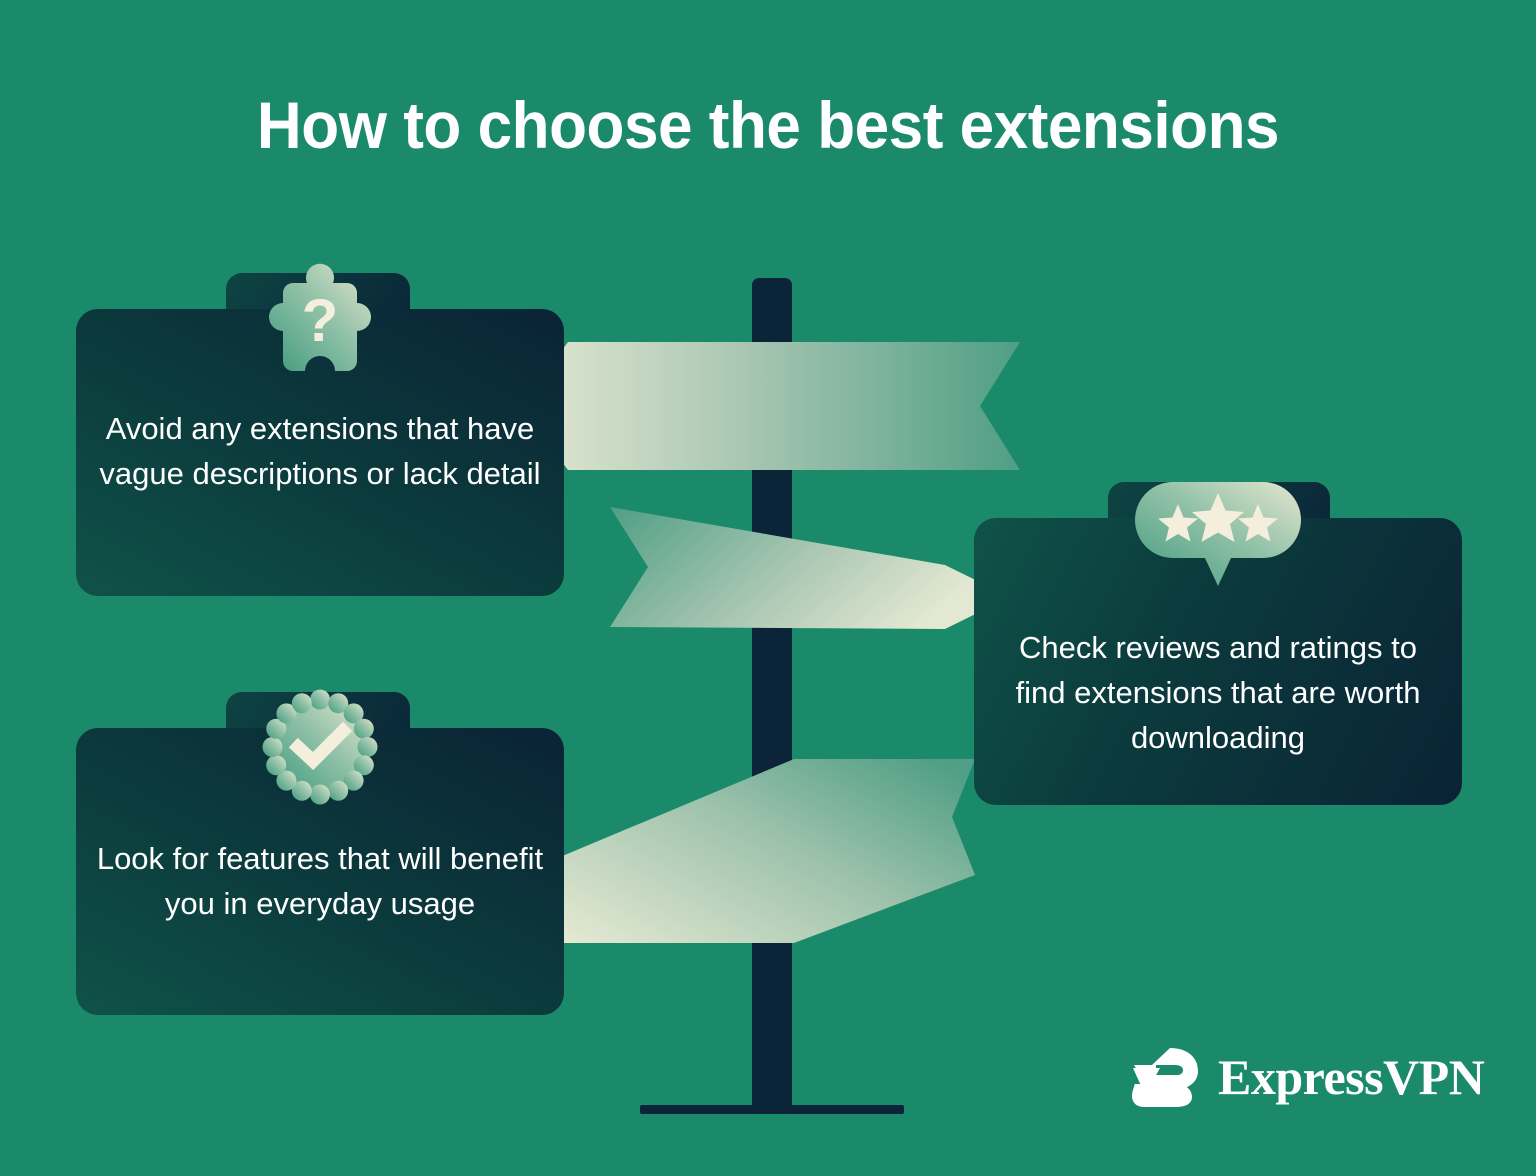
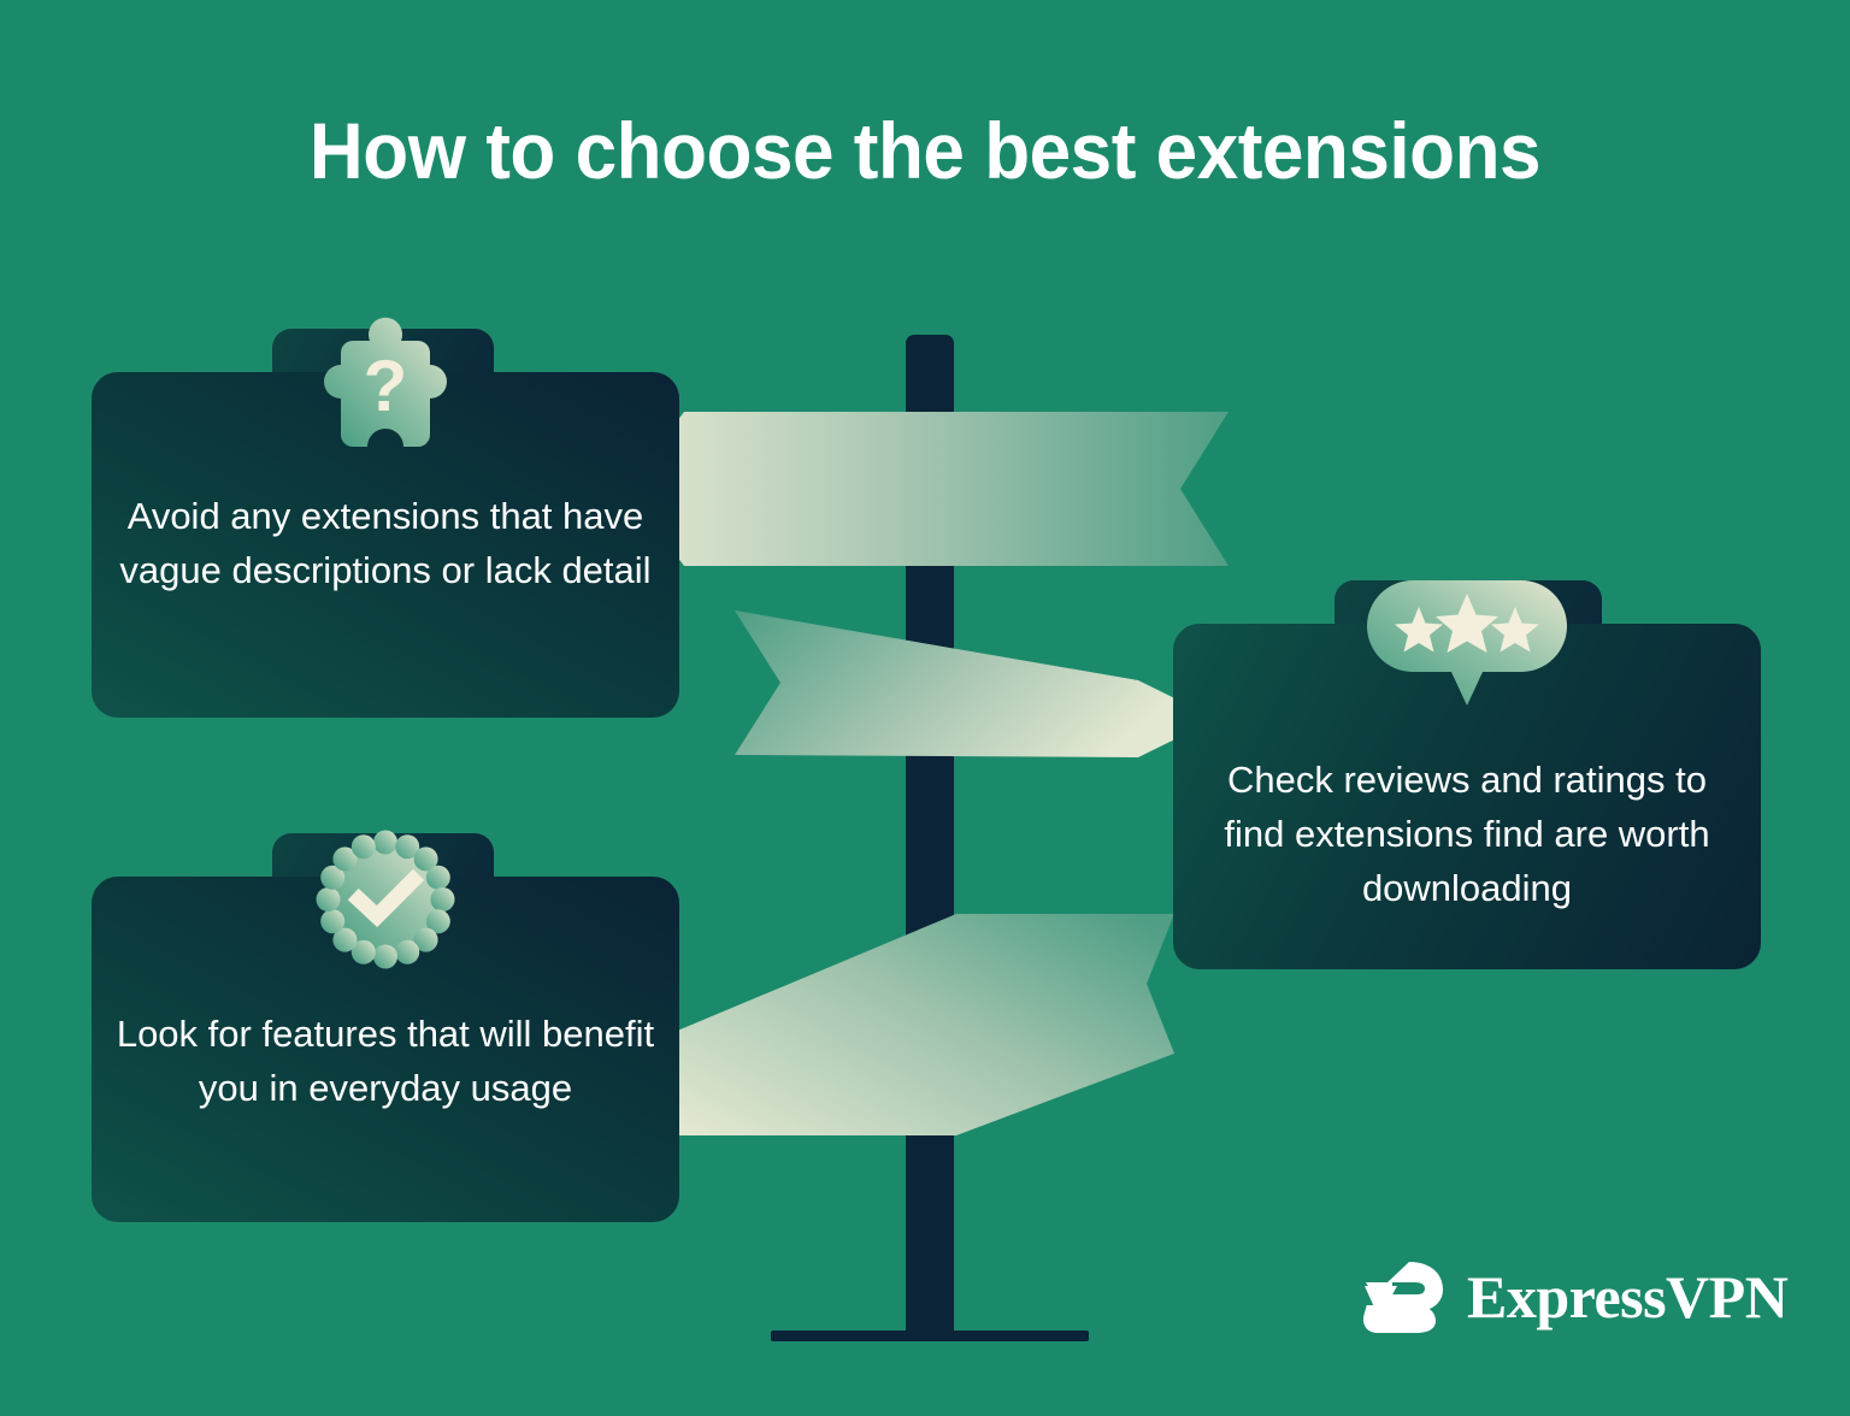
  How to choose the best extensions
  ?
  Avoid any extensions that have vague descriptions or lack detail
- Check reviews and ratings to find extensions that are worth downloading
+ Check reviews and ratings to find extensions find are worth downloading
  Look for features that will benefit you in everyday usage
  ExpressVPN
